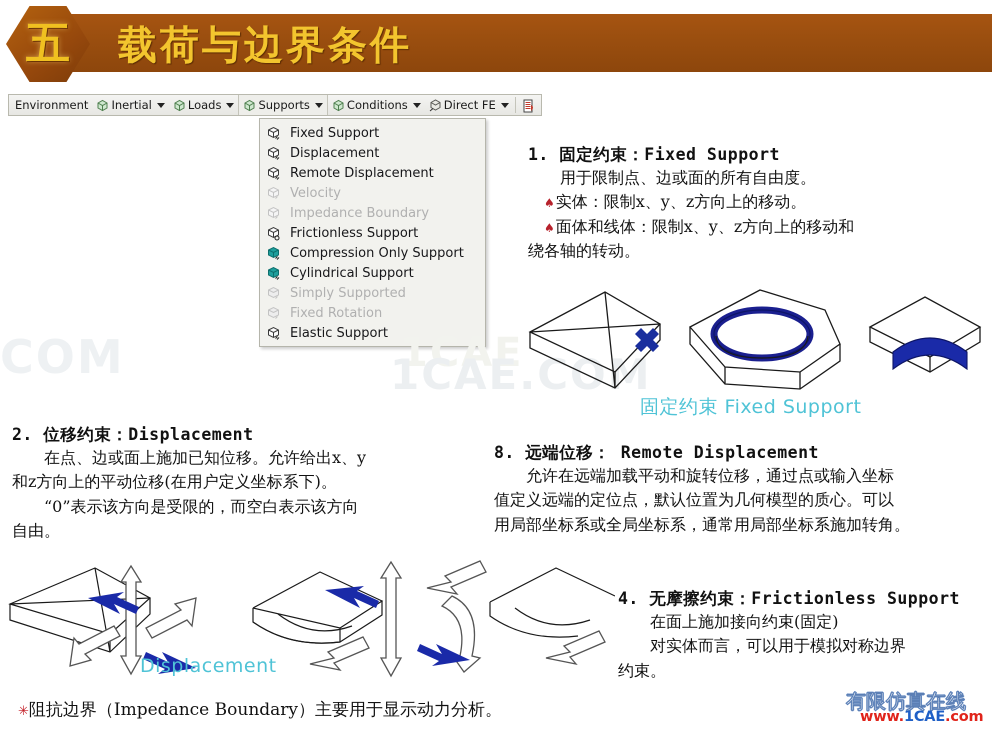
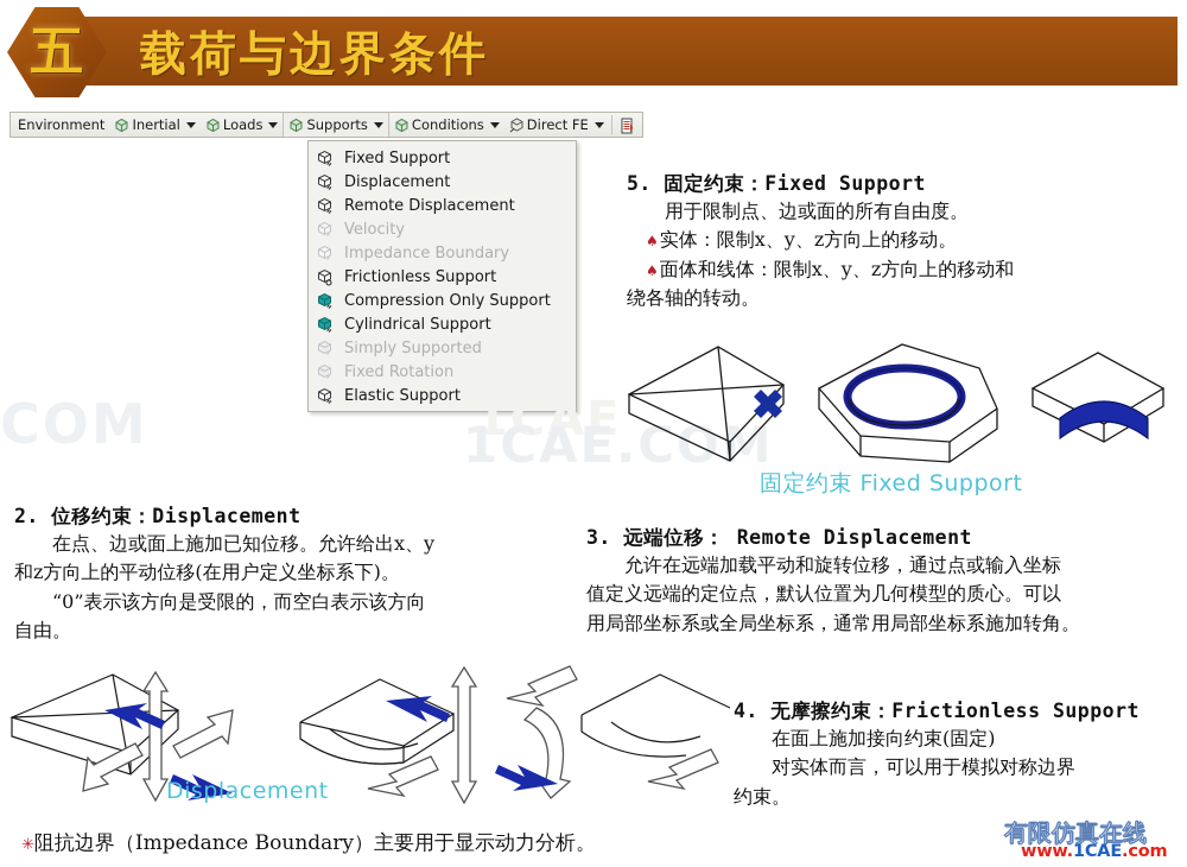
  五
  载荷与边界条件
  Environment
  Inertial
  Loads
  Supports
  Conditions
  Direct FE
  Fixed Support
  Displacement
  Remote Displacement
  Velocity
  Impedance Boundary
  Frictionless Support
  Compression Only Support
  Cylindrical Support
  Simply Supported
  Fixed Rotation
  Elastic Support
  1CAE
  1CAE.COM
- 1. 固定约束：Fixed Support
+ 5. 固定约束：Fixed Support
  用于限制点、边或面的所有自由度。
  ♠实体：限制x、y、z方向上的移动。
  ♠面体和线体：限制x、y、z方向上的移动和
  绕各轴的转动。
  固定约束 Fixed Support
  2. 位移约束：Displacement
  在点、边或面上施加已知位移。允许给出x、y
  和z方向上的平动位移(在用户定义坐标系下)。
  “0”表示该方向是受限的，而空白表示该方向
  自由。
- 8. 远端位移： Remote Displacement
+ 3. 远端位移： Remote Displacement
  允许在远端加载平动和旋转位移，通过点或输入坐标
  值定义远端的定位点，默认位置为几何模型的质心。可以
  用局部坐标系或全局坐标系，通常用局部坐标系施加转角。
  Displacement
  4. 无摩擦约束：Frictionless Support
  在面上施加接向约束(固定)
  对实体而言，可以用于模拟对称边界
  约束。
  ✳阻抗边界（Impedance Boundary）主要用于显示动力分析。
  有限仿真在线
  www.1CAE.com
